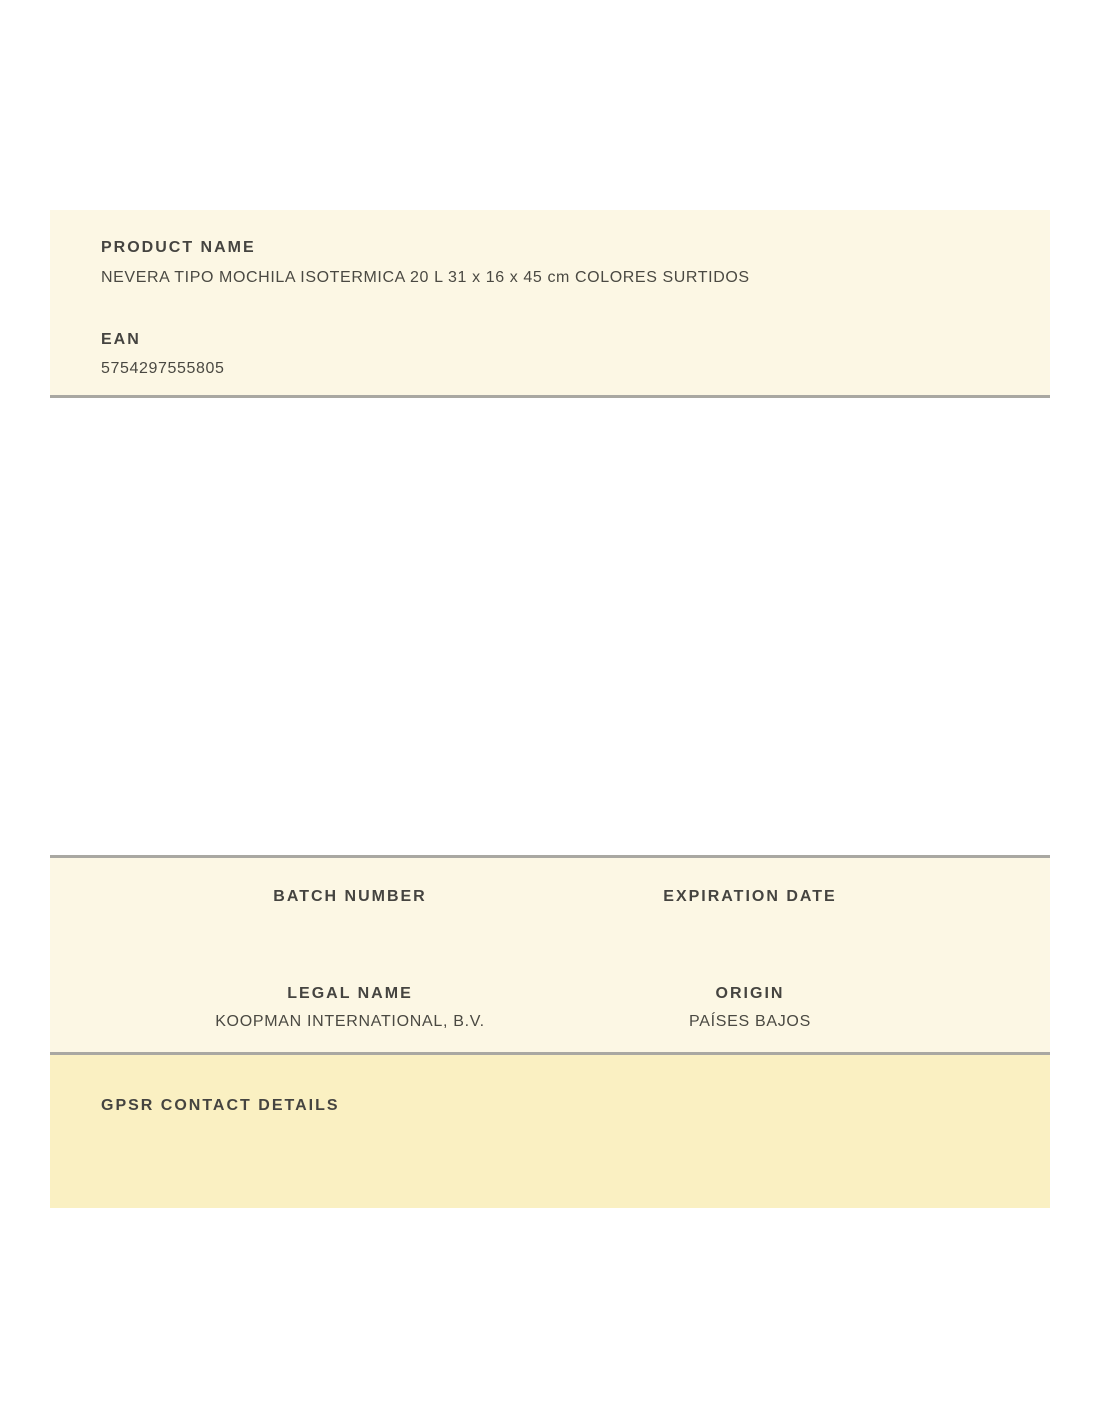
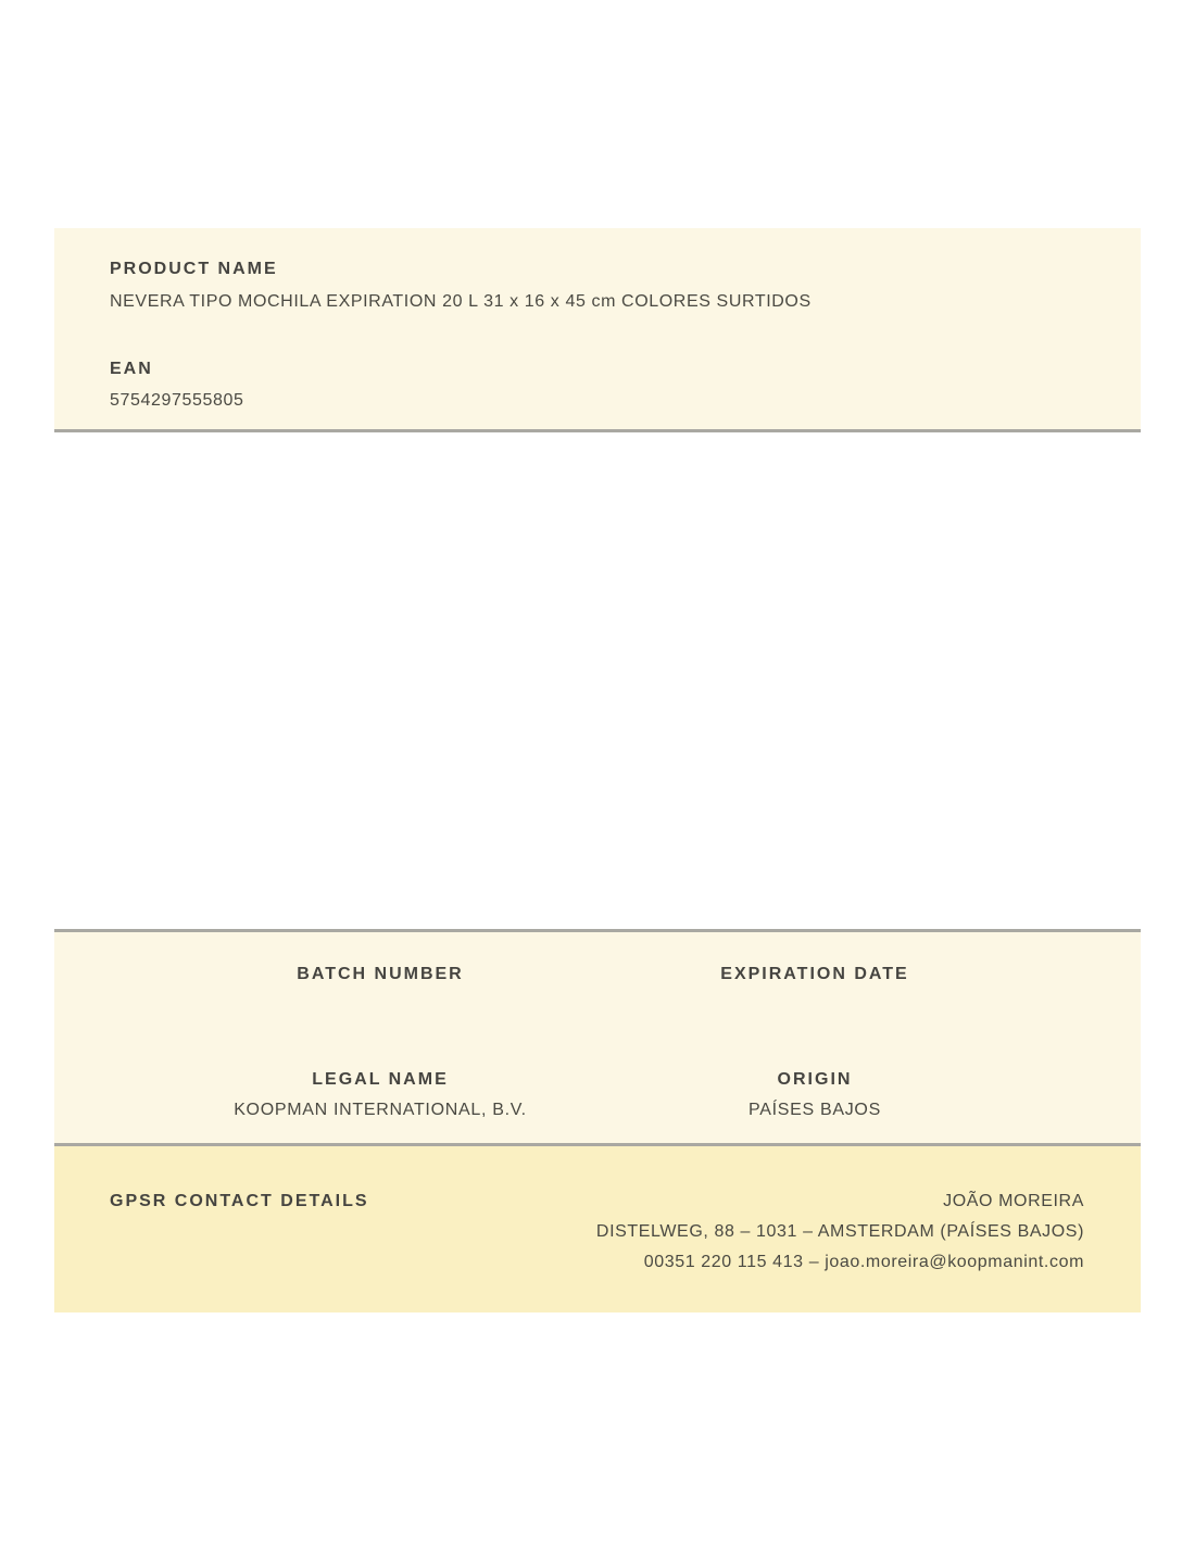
  PRODUCT NAME
- NEVERA TIPO MOCHILA ISOTERMICA 20 L 31 x 16 x 45 cm COLORES SURTIDOS
+ NEVERA TIPO MOCHILA EXPIRATION 20 L 31 x 16 x 45 cm COLORES SURTIDOS
  EAN
  5754297555805
  BATCH NUMBER
  EXPIRATION DATE
  LEGAL NAME
  KOOPMAN INTERNATIONAL, B.V.
  ORIGIN
  PAÍSES BAJOS
  GPSR CONTACT DETAILS
+ JOÃO MOREIRA
+ DISTELWEG, 88 – 1031 – AMSTERDAM (PAÍSES BAJOS)
+ 00351 220 115 413 – joao.moreira@koopmanint.com
